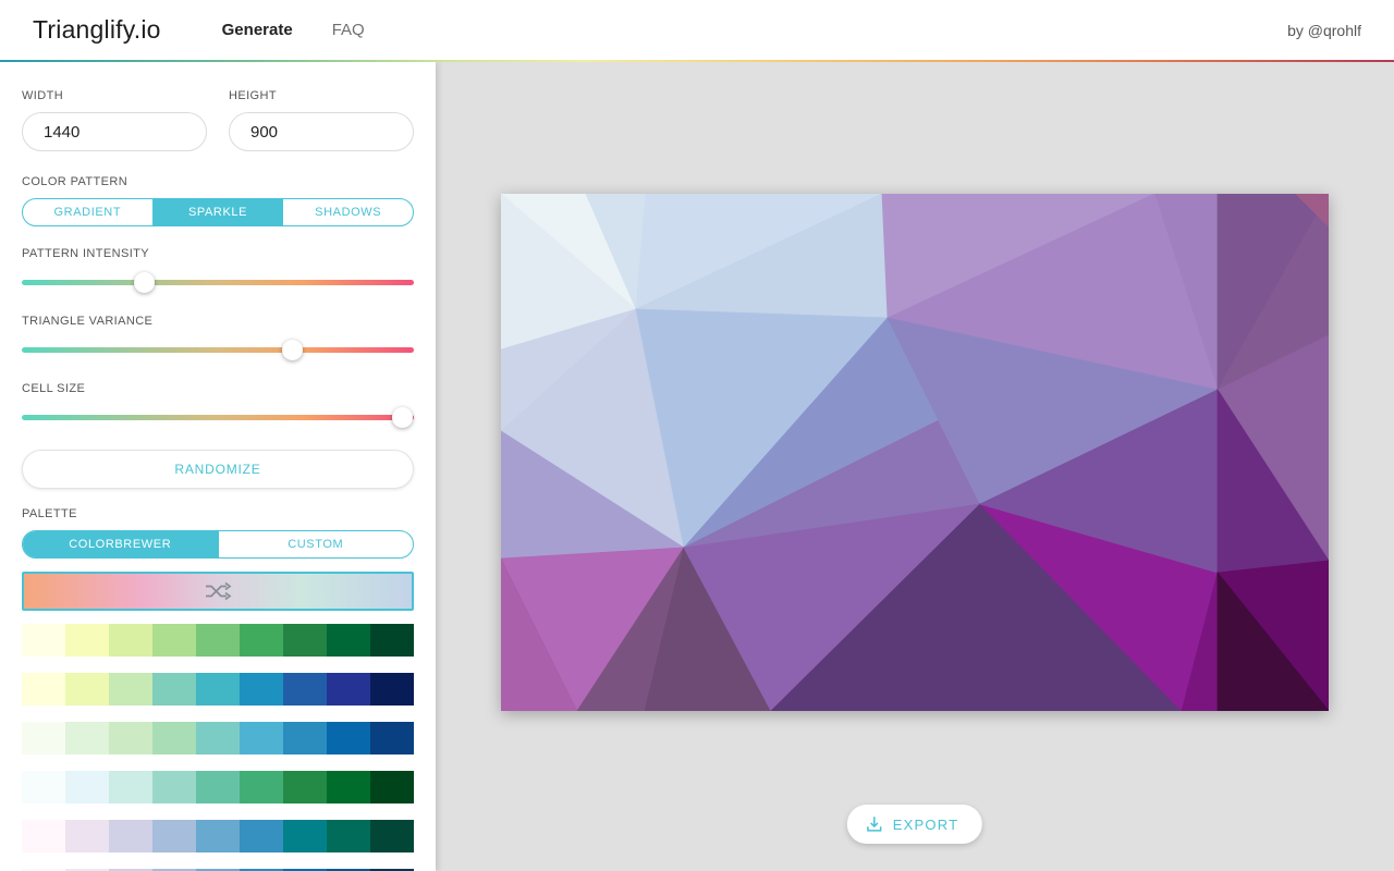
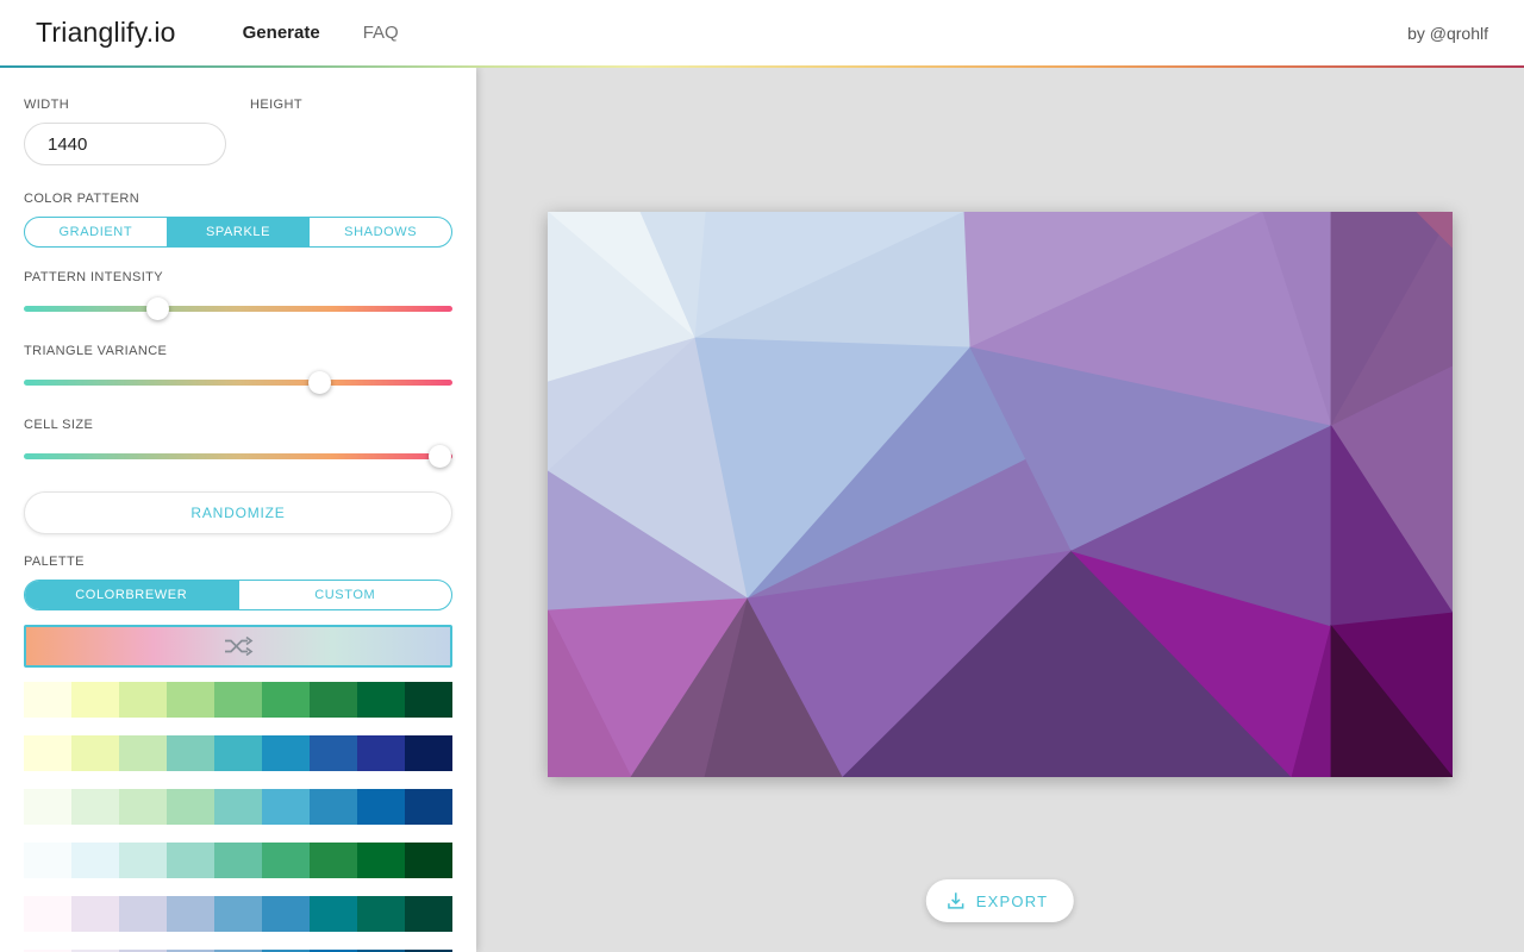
  Trianglify.io
  Generate
  FAQ
  by @qrohlf
  WIDTH
  1440
  HEIGHT
- 900
  COLOR PATTERN
  GRADIENT
  SPARKLE
  SHADOWS
  PATTERN INTENSITY
  TRIANGLE VARIANCE
  CELL SIZE
  RANDOMIZE
  PALETTE
  COLORBREWER
  CUSTOM
  EXPORT
